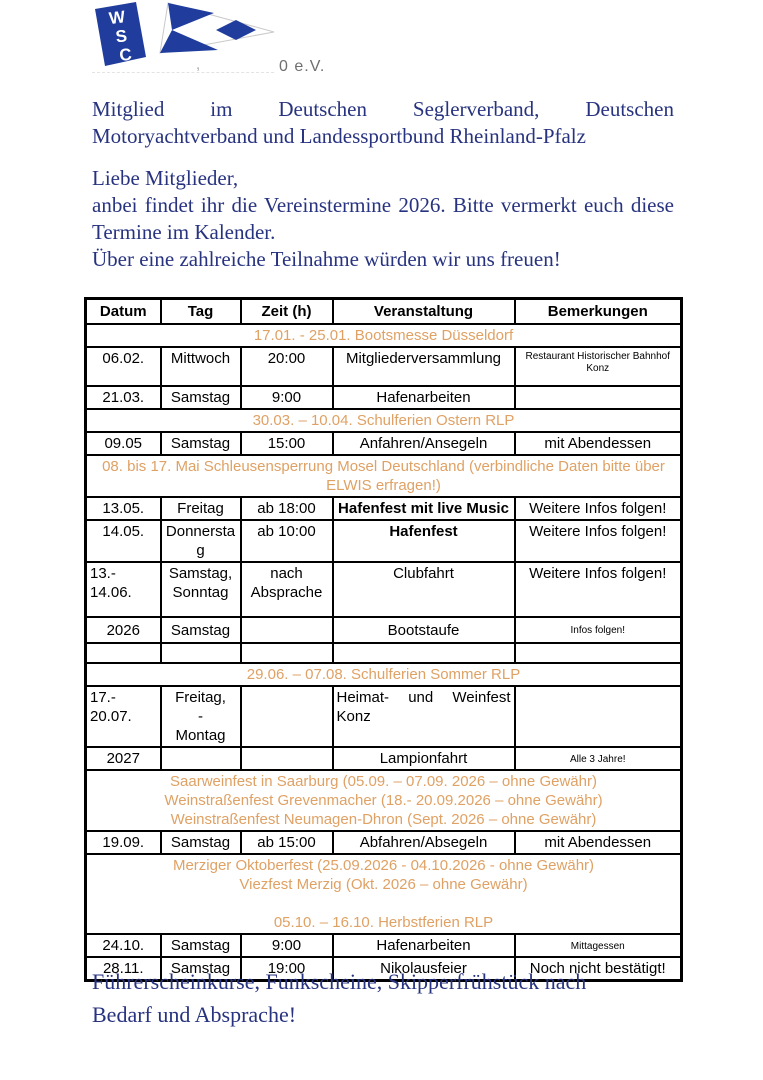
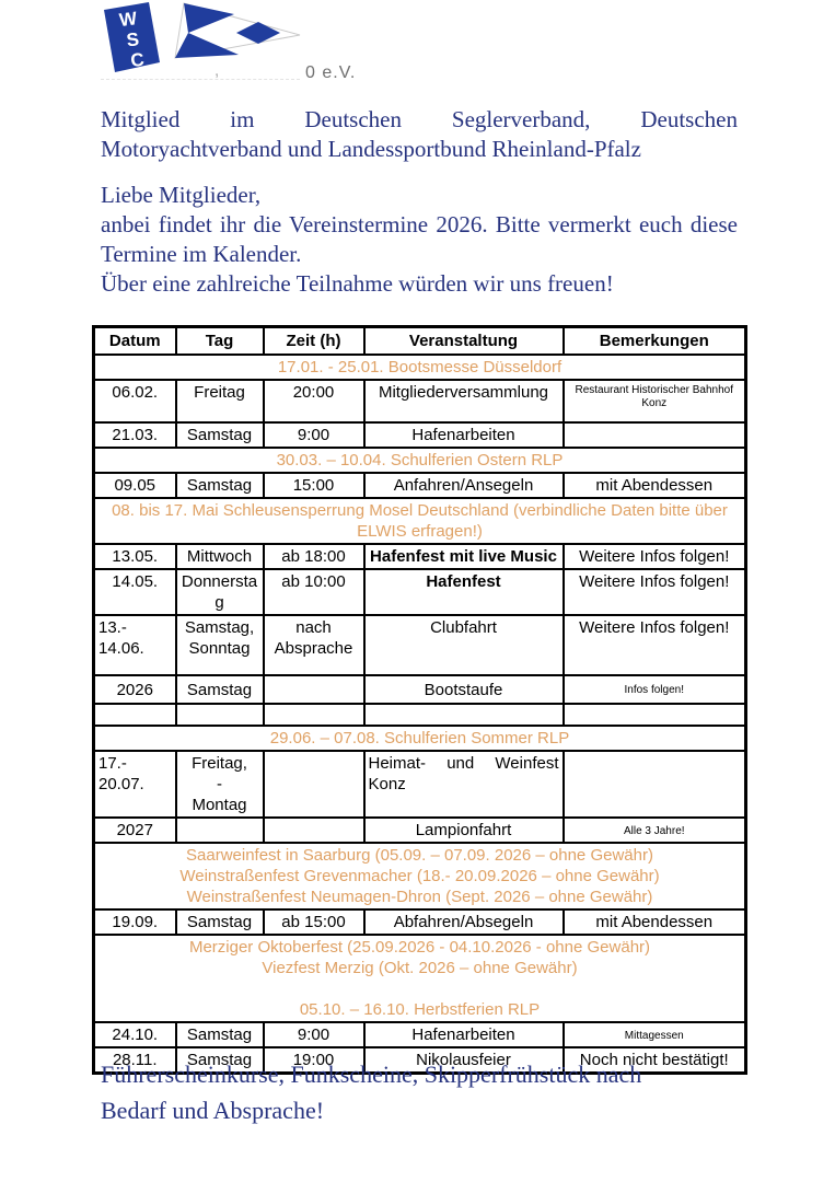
  ,
  0 e.V.
  Mitglied im Deutschen Seglerverband, Deutschen Motoryachtverband und Landessportbund Rheinland-Pfalz
  Liebe Mitglieder,
  anbei findet ihr die Vereinstermine 2026. Bitte vermerkt euch diese Termine im Kalender.
  Über eine zahlreiche Teilnahme würden wir uns freuen!
  Datum	Tag	Zeit (h)	Veranstaltung	Bemerkungen
  17.01. - 25.01. Bootsmesse Düsseldorf
- 06.02.	Mittwoch	20:00	Mitgliederversammlung	Restaurant Historischer Bahnhof Konz
+ 06.02.	Freitag	20:00	Mitgliederversammlung	Restaurant Historischer Bahnhof Konz
  21.03.	Samstag	9:00	Hafenarbeiten
  30.03. – 10.04. Schulferien Ostern RLP
  09.05	Samstag	15:00	Anfahren/Ansegeln	mit Abendessen
  08. bis 17. Mai Schleusensperrung Mosel Deutschland (verbindliche Daten bitte überELWIS erfragen!)
- 13.05.	Freitag	ab 18:00	Hafenfest mit live Music	Weitere Infos folgen!
+ 13.05.	Mittwoch	ab 18:00	Hafenfest mit live Music	Weitere Infos folgen!
  14.05.	Donnerstag	ab 10:00	Hafenfest	Weitere Infos folgen!
  13.-14.06.	Samstag, Sonntag	nach Absprache	Clubfahrt	Weitere Infos folgen!
  2026	Samstag		Bootstaufe	Infos folgen!
  29.06. – 07.08. Schulferien Sommer RLP
  17.-20.07.	Freitag,-Montag		Heimat- und Weinfest Konz
  2027			Lampionfahrt	Alle 3 Jahre!
  Saarweinfest in Saarburg (05.09. – 07.09. 2026 – ohne Gewähr)Weinstraßenfest Grevenmacher (18.- 20.09.2026 – ohne Gewähr)Weinstraßenfest Neumagen-Dhron (Sept. 2026 – ohne Gewähr)
  19.09.	Samstag	ab 15:00	Abfahren/Absegeln	mit Abendessen
  Merziger Oktoberfest (25.09.2026 - 04.10.2026 - ohne Gewähr)Viezfest Merzig (Okt. 2026 – ohne Gewähr) 05.10. – 16.10. Herbstferien RLP
  24.10.	Samstag	9:00	Hafenarbeiten	Mittagessen
  28.11.	Samstag	19:00	Nikolausfeier	Noch nicht bestätigt!
  Führerscheinkurse, Funkscheine, Skipperfrühstück nach
  Bedarf und Absprache!
